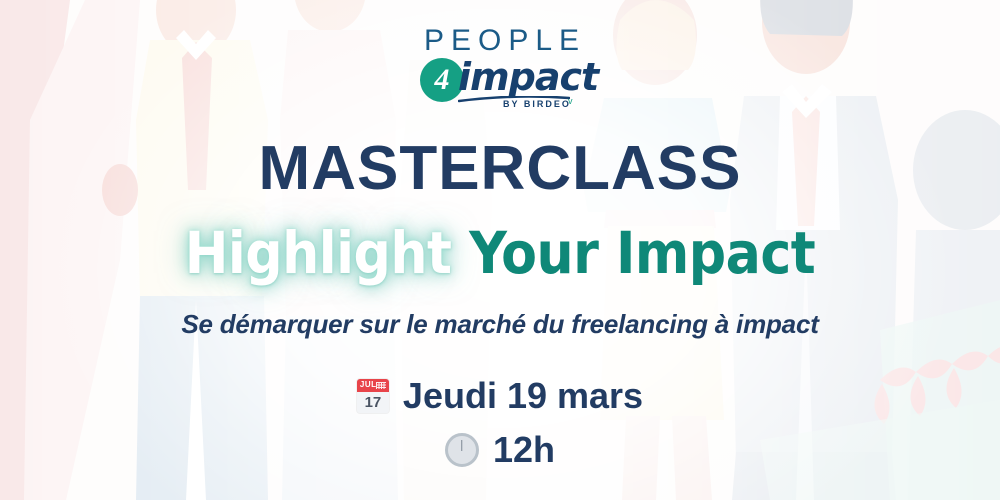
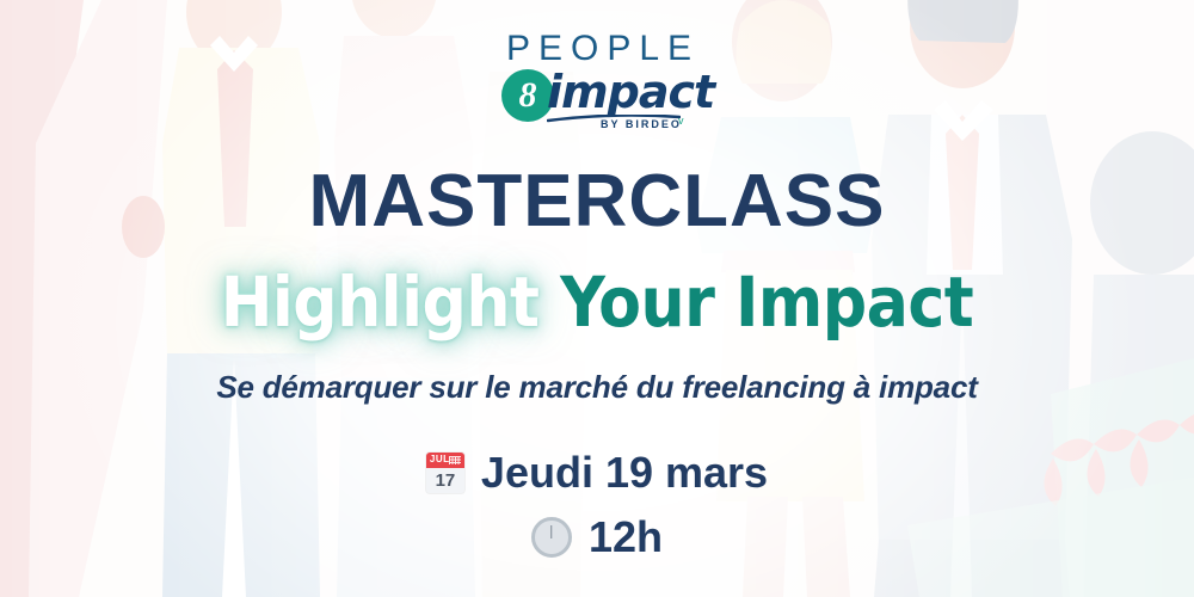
  PEOPLE
- 4
+ 8
  impact
  BY BIRDEO
  v
  MASTERCLASS
  Highlight Your Impact
  Se démarquer sur le marché du freelancing à impact
  JUL
  17
  Jeudi 19 mars
  12h
